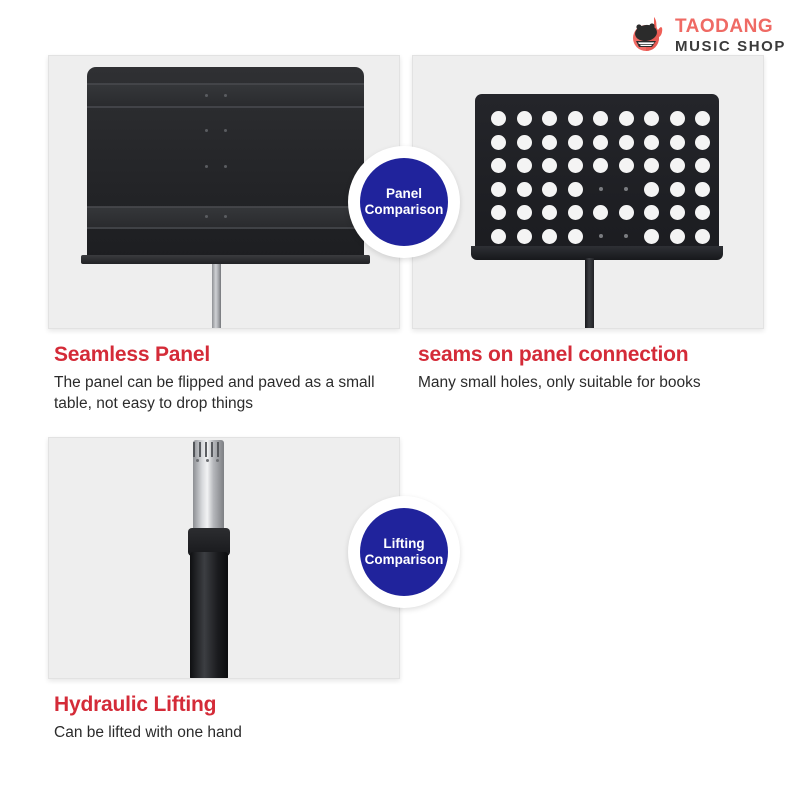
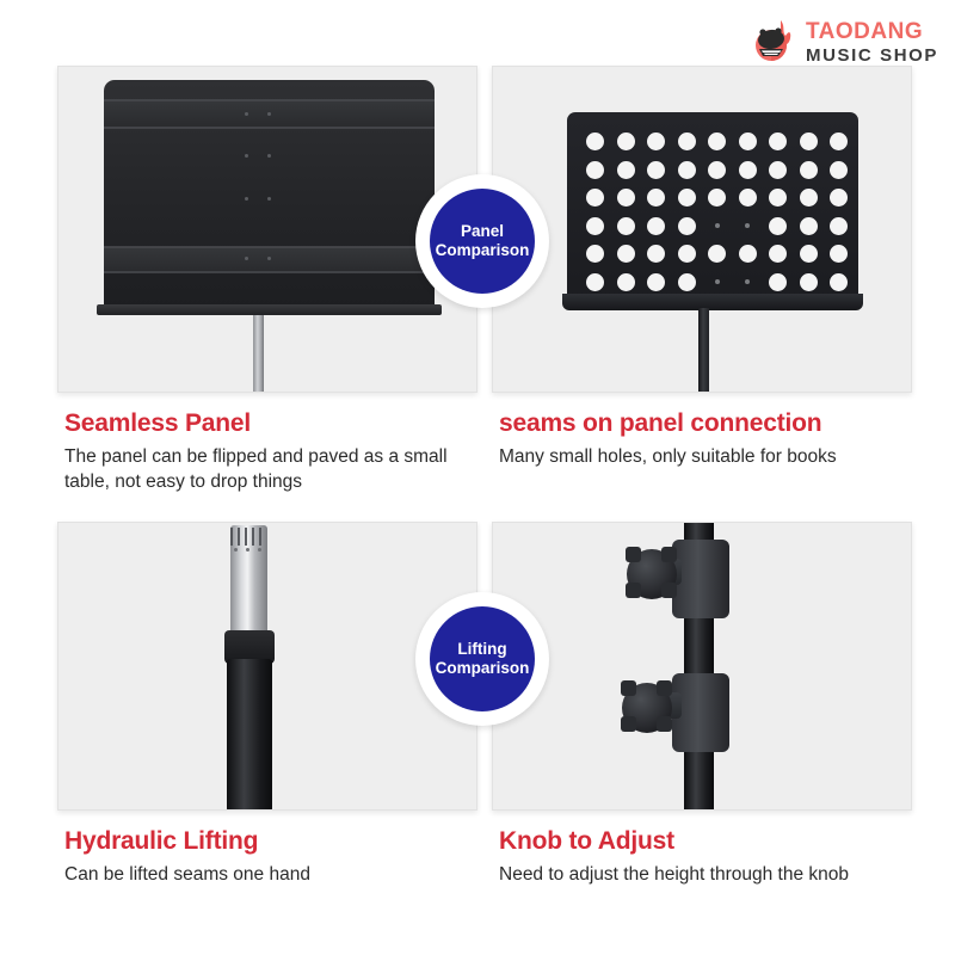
  TAODANG
  MUSIC SHOP
  Panel
  Comparison
  Lifting
  Comparison
  Seamless Panel
  The panel can be flipped and paved as a small table, not easy to drop things
  seams on panel connection
  Many small holes, only suitable for books
  Hydraulic Lifting
- Can be lifted with one hand
+ Can be lifted seams one hand
+ Knob to Adjust
+ Need to adjust the height through the knob
